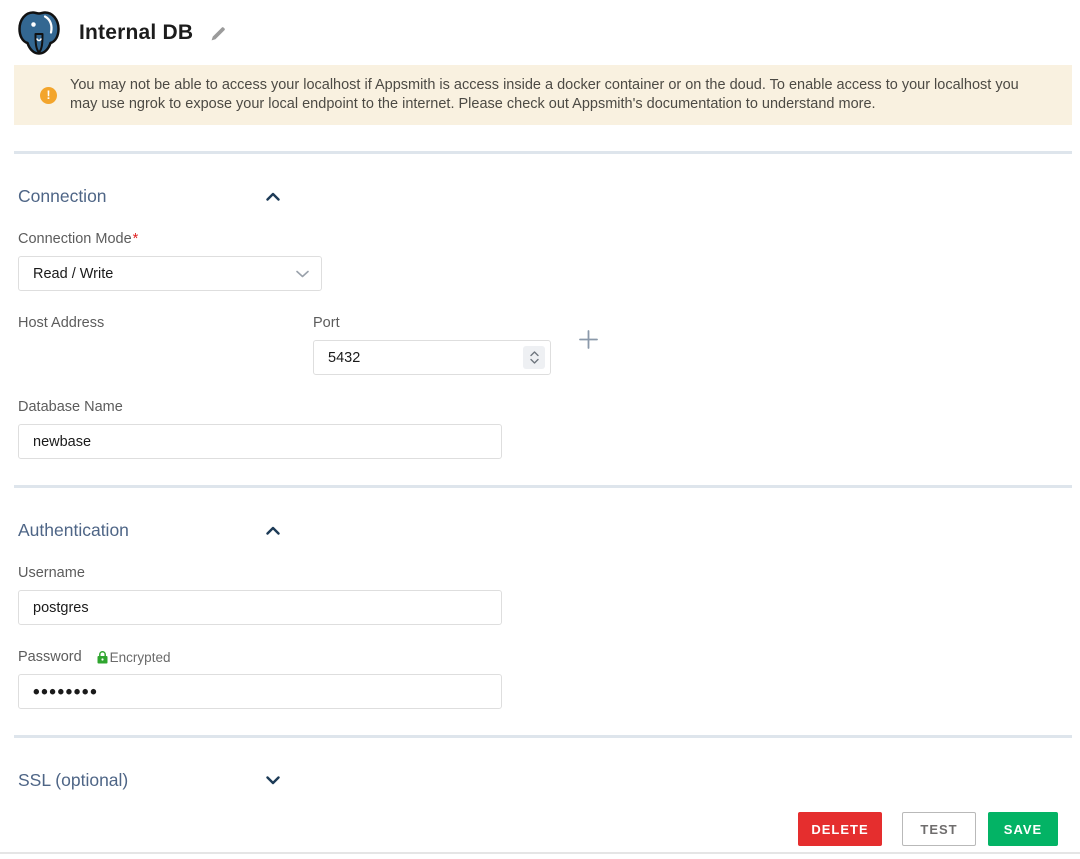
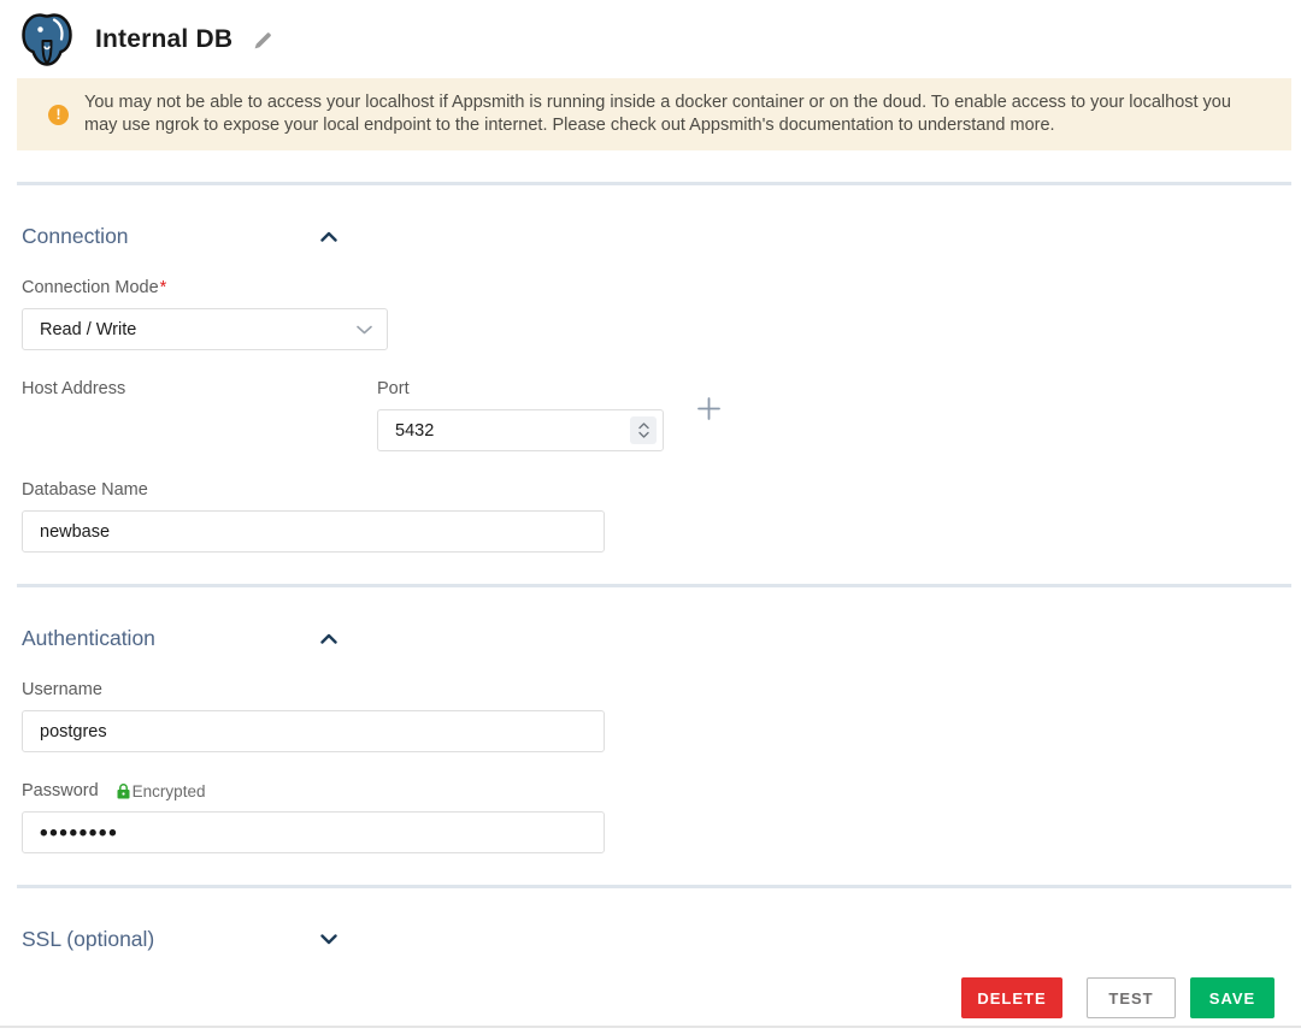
  Internal DB
  !
- You may not be able to access your localhost if Appsmith is access inside a docker container or on the doud. To enable access to your localhost you may use ngrok to expose your local endpoint to the internet. Please check out Appsmith's documentation to understand more.
+ You may not be able to access your localhost if Appsmith is running inside a docker container or on the doud. To enable access to your localhost you may use ngrok to expose your local endpoint to the internet. Please check out Appsmith's documentation to understand more.
  Connection
  Connection Mode
  *
  Read / Write
  Host Address
  Port
  5432
  Database Name
  newbase
  Authentication
  Username
  postgres
  Password
  Encrypted
  ••••••••
  SSL (optional)
  DELETE
  TEST
  SAVE
